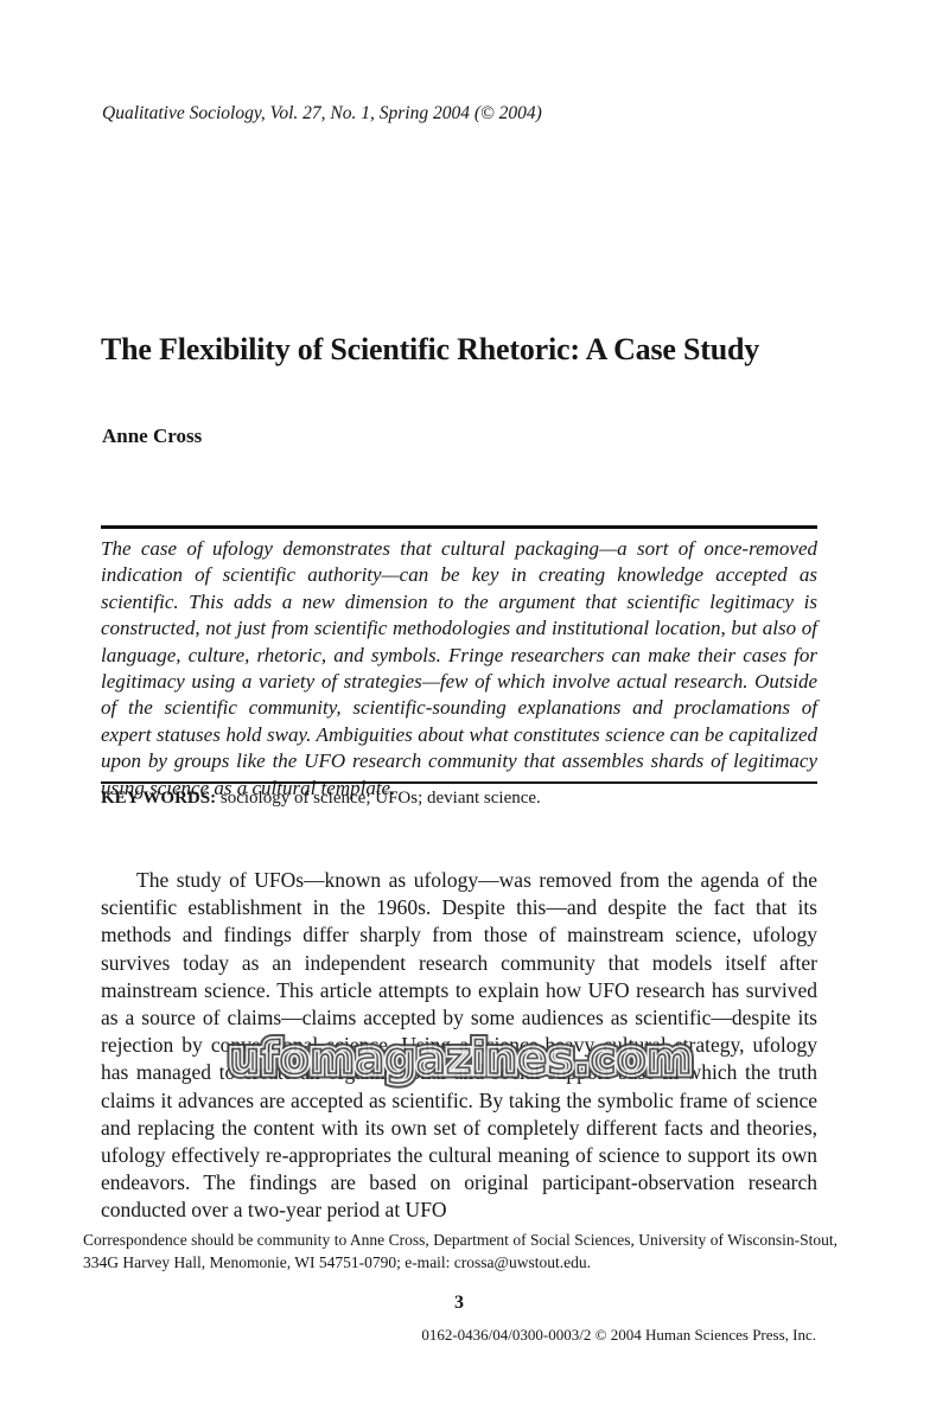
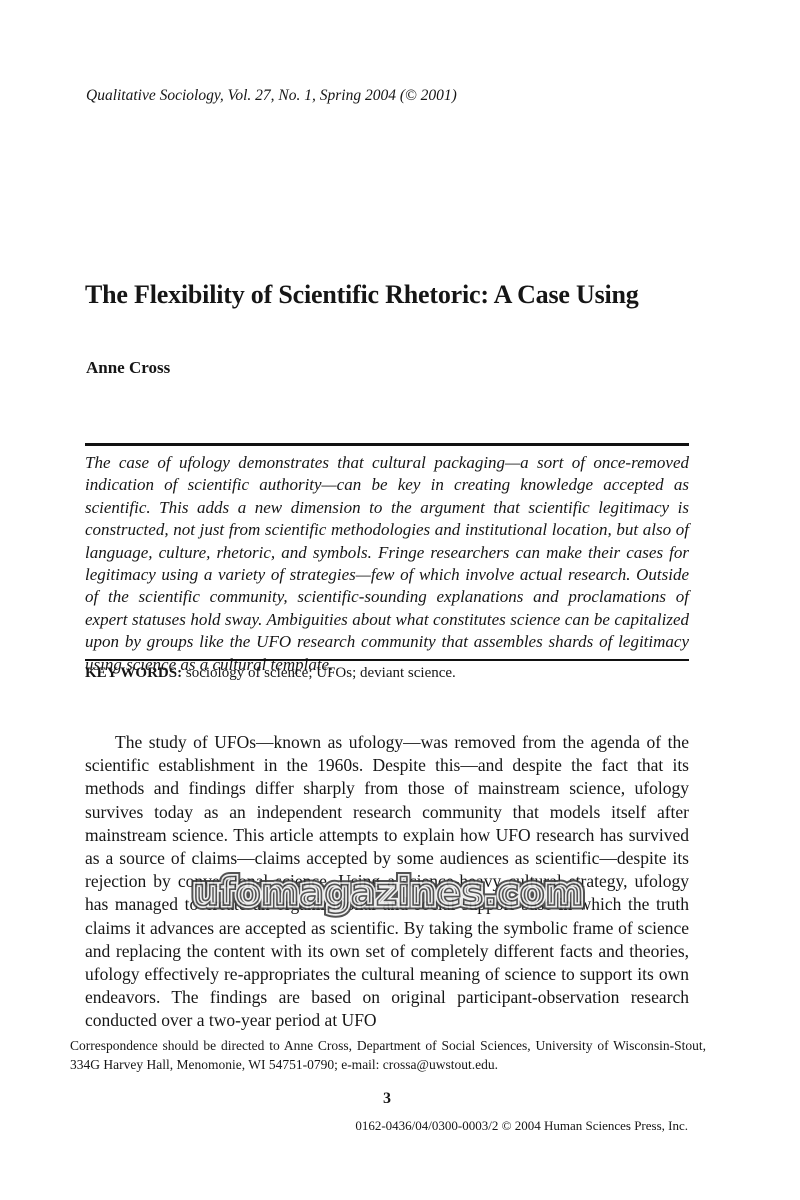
- Qualitative Sociology, Vol. 27, No. 1, Spring 2004 (© 2004)
+ Qualitative Sociology, Vol. 27, No. 1, Spring 2004 (© 2001)
- The Flexibility of Scientific Rhetoric: A Case Study
+ The Flexibility of Scientific Rhetoric: A Case Using
  Anne Cross
  The case of ufology demonstrates that cultural packaging—a sort of once-removed indication of scientific authority—can be key in creating knowledge accepted as scientific. This adds a new dimension to the argument that scientific legitimacy is constructed, not just from scientific methodologies and institutional location, but also of language, culture, rhetoric, and symbols. Fringe researchers can make their cases for legitimacy using a variety of strategies—few of which involve actual research. Outside of the scientific community, scientific-sounding explanations and proclamations of expert statuses hold sway. Ambiguities about what constitutes science can be capitalized upon by groups like the UFO research community that assembles shards of legitimacy using science as a cultural template.
  KEY WORDS: sociology of science; UFOs; deviant science.
  The study of UFOs—known as ufology—was removed from the agenda of the scientific establishment in the 1960s. Despite this—and despite the fact that its methods and findings differ sharply from those of mainstream science, ufology survives today as an independent research community that models itself after mainstream science. This article attempts to explain how UFO research has survived as a source of claims—claims accepted by some audiences as scientific—despite its rejection by conventional science. Using a science-heavy cultural strategy, ufology has managed to create an organizational and social support base in which the truth claims it advances are accepted as scientific. By taking the symbolic frame of science and replacing the content with its own set of completely different facts and theories, ufology effectively re-appropriates the cultural meaning of science to support its own endeavors. The findings are based on original participant-observation research conducted over a two-year period at UFO
  ufomagazines.com
- Correspondence should be community to Anne Cross, Department of Social Sciences, University of Wisconsin-Stout, 334G Harvey Hall, Menomonie, WI 54751-0790; e-mail: crossa@uwstout.edu.
+ Correspondence should be directed to Anne Cross, Department of Social Sciences, University of Wisconsin-Stout, 334G Harvey Hall, Menomonie, WI 54751-0790; e-mail: crossa@uwstout.edu.
  3
  0162-0436/04/0300-0003/2 © 2004 Human Sciences Press, Inc.
